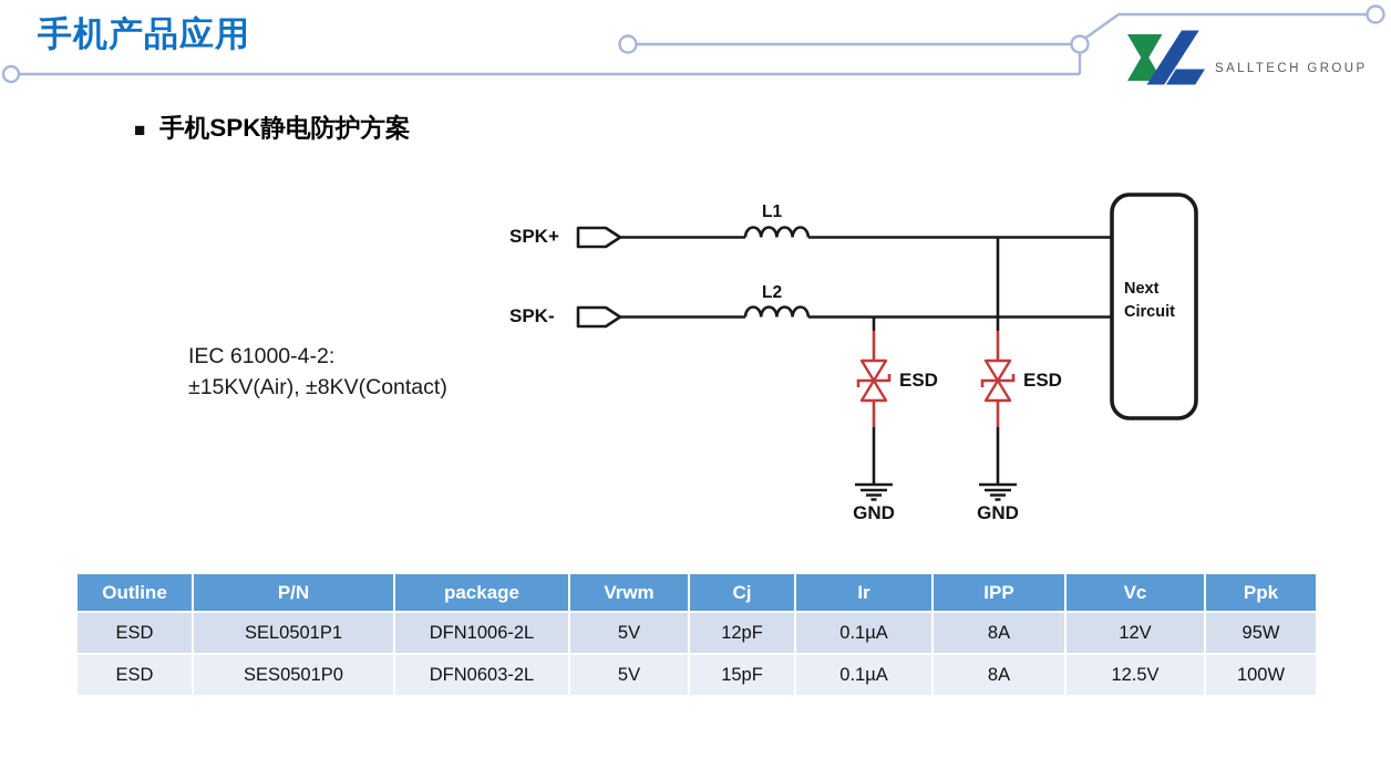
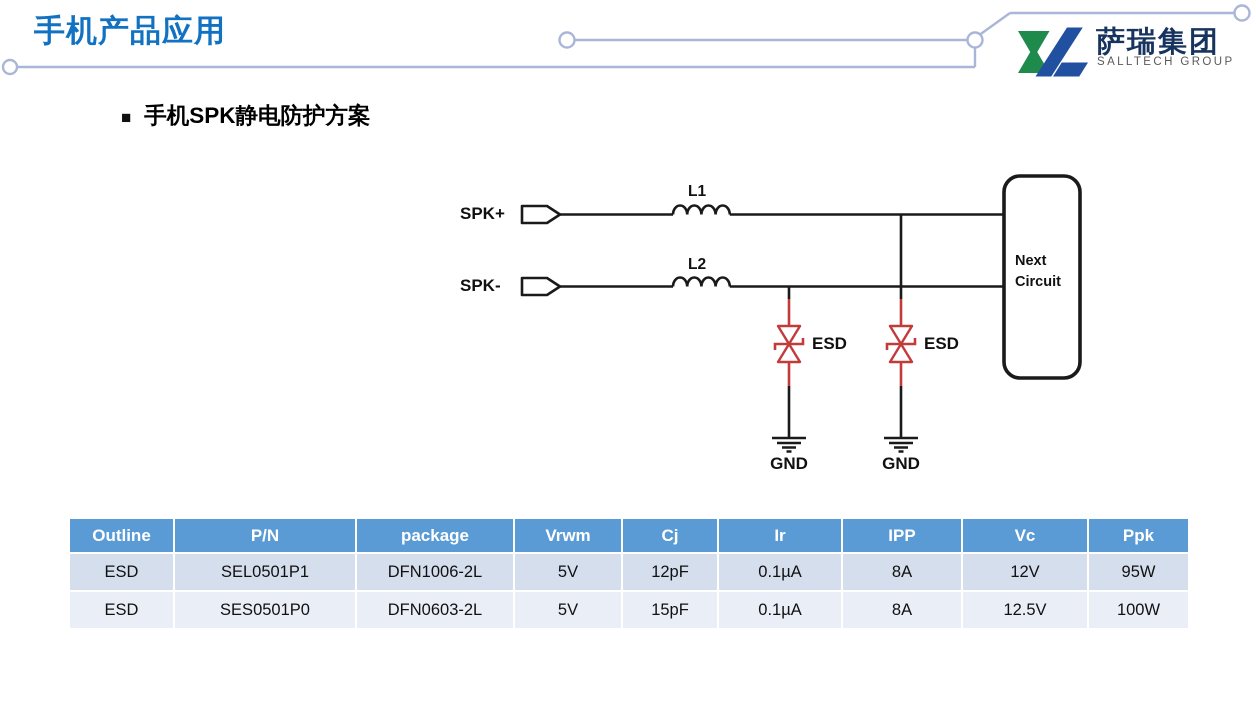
  手机产品应用
+ 萨瑞集团
  SALLTECH GROUP
  ■
  手机SPK静电防护方案
- IEC 61000-4-2:
- ±15KV(Air), ±8KV(Contact)
  SPK+
  SPK-
  L1
  L2
  ESD
  ESD
  GND
  GND
  Next
  Circuit
  Outline	P/N	package	Vrwm	Cj	Ir	IPP	Vc	Ppk
  ESD	SEL0501P1	DFN1006-2L	5V	12pF	0.1µA	8A	12V	95W
  ESD	SES0501P0	DFN0603-2L	5V	15pF	0.1µA	8A	12.5V	100W
